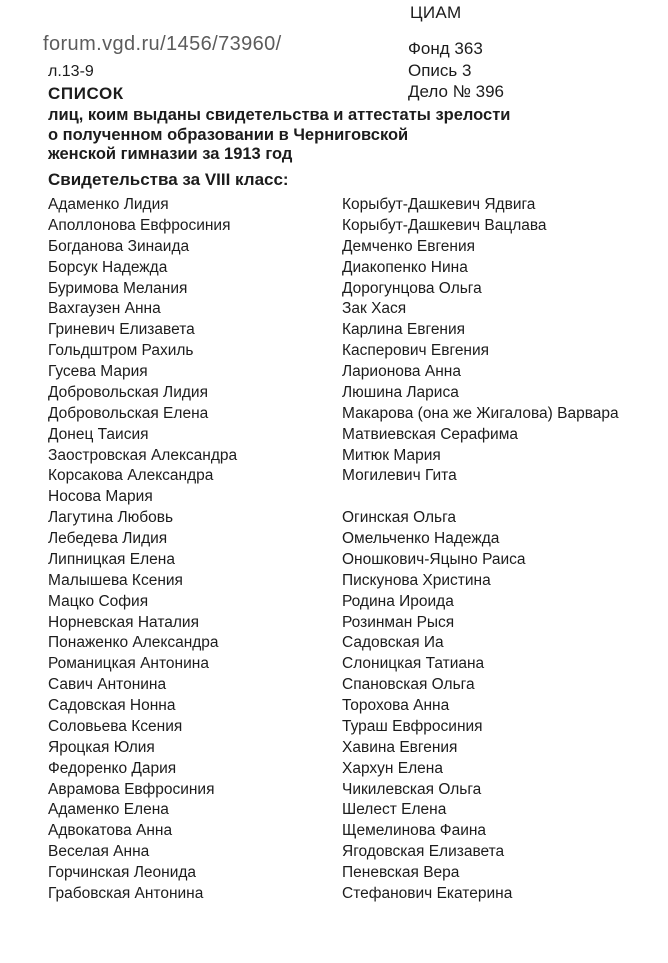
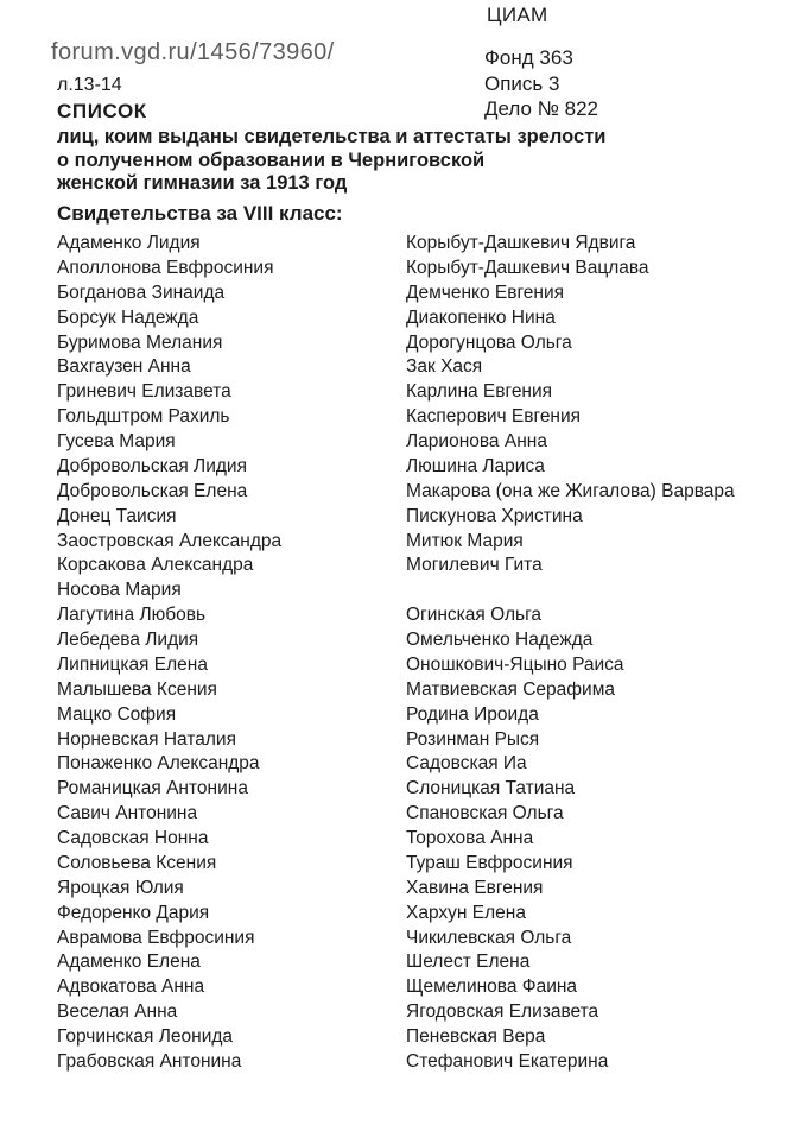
  ЦИАМ
  forum.vgd.ru/1456/73960/
  Фонд 363
  Опись 3
- Дело № 396
+ Дело № 822
- л.13-9
+ л.13-14
  СПИСОК
  лиц, коим выданы свидетельства и аттестаты зрелости
  о полученном образовании в Черниговской
  женской гимназии за 1913 год
  Свидетельства за VIII класс:
  Адаменко Лидия
  Корыбут-Дашкевич Ядвига
  Аполлонова Евфросиния
  Корыбут-Дашкевич Вацлава
  Богданова Зинаида
  Демченко Евгения
  Борсук Надежда
  Диакопенко Нина
  Буримова Мелания
  Дорогунцова Ольга
  Вахгаузен Анна
  Зак Хася
  Гриневич Елизавета
  Карлина Евгения
  Гольдштром Рахиль
  Касперович Евгения
  Гусева Мария
  Ларионова Анна
  Добровольская Лидия
  Люшина Лариса
  Добровольская Елена
  Макарова (она же Жигалова) Варвара
  Донец Таисия
- Матвиевская Серафима
+ Пискунова Христина
  Заостровская Александра
  Митюк Мария
  Корсакова Александра
  Могилевич Гита
  Носова Мария
  Лагутина Любовь
  Огинская Ольга
  Лебедева Лидия
  Омельченко Надежда
  Липницкая Елена
  Оношкович-Яцыно Раиса
  Малышева Ксения
- Пискунова Христина
+ Матвиевская Серафима
  Мацко София
  Родина Ироида
  Норневская Наталия
  Розинман Рыся
  Понаженко Александра
  Садовская Иа
  Романицкая Антонина
  Слоницкая Татиана
  Савич Антонина
  Спановская Ольга
  Садовская Нонна
  Торохова Анна
  Соловьева Ксения
  Тураш Евфросиния
  Яроцкая Юлия
  Хавина Евгения
  Федоренко Дария
  Хархун Елена
  Аврамова Евфросиния
  Чикилевская Ольга
  Адаменко Елена
  Шелест Елена
  Адвокатова Анна
  Щемелинова Фаина
  Веселая Анна
  Ягодовская Елизавета
  Горчинская Леонида
  Пеневская Вера
  Грабовская Антонина
  Стефанович Екатерина
